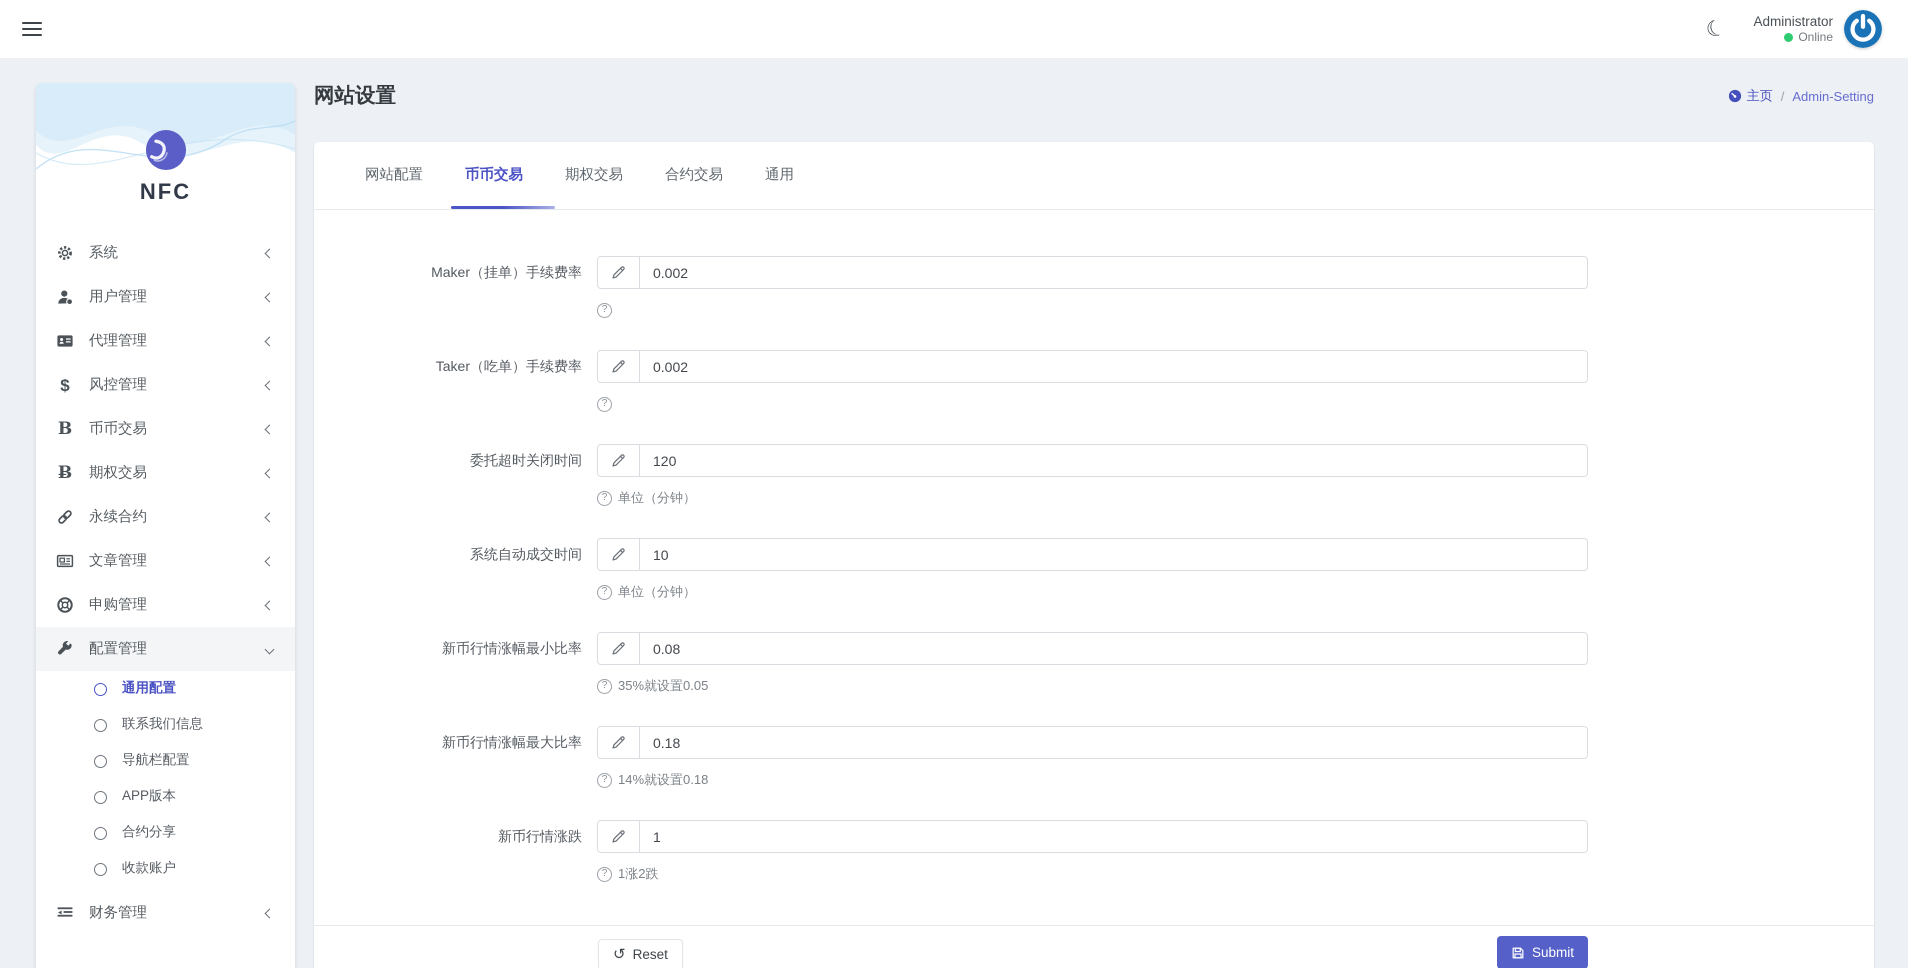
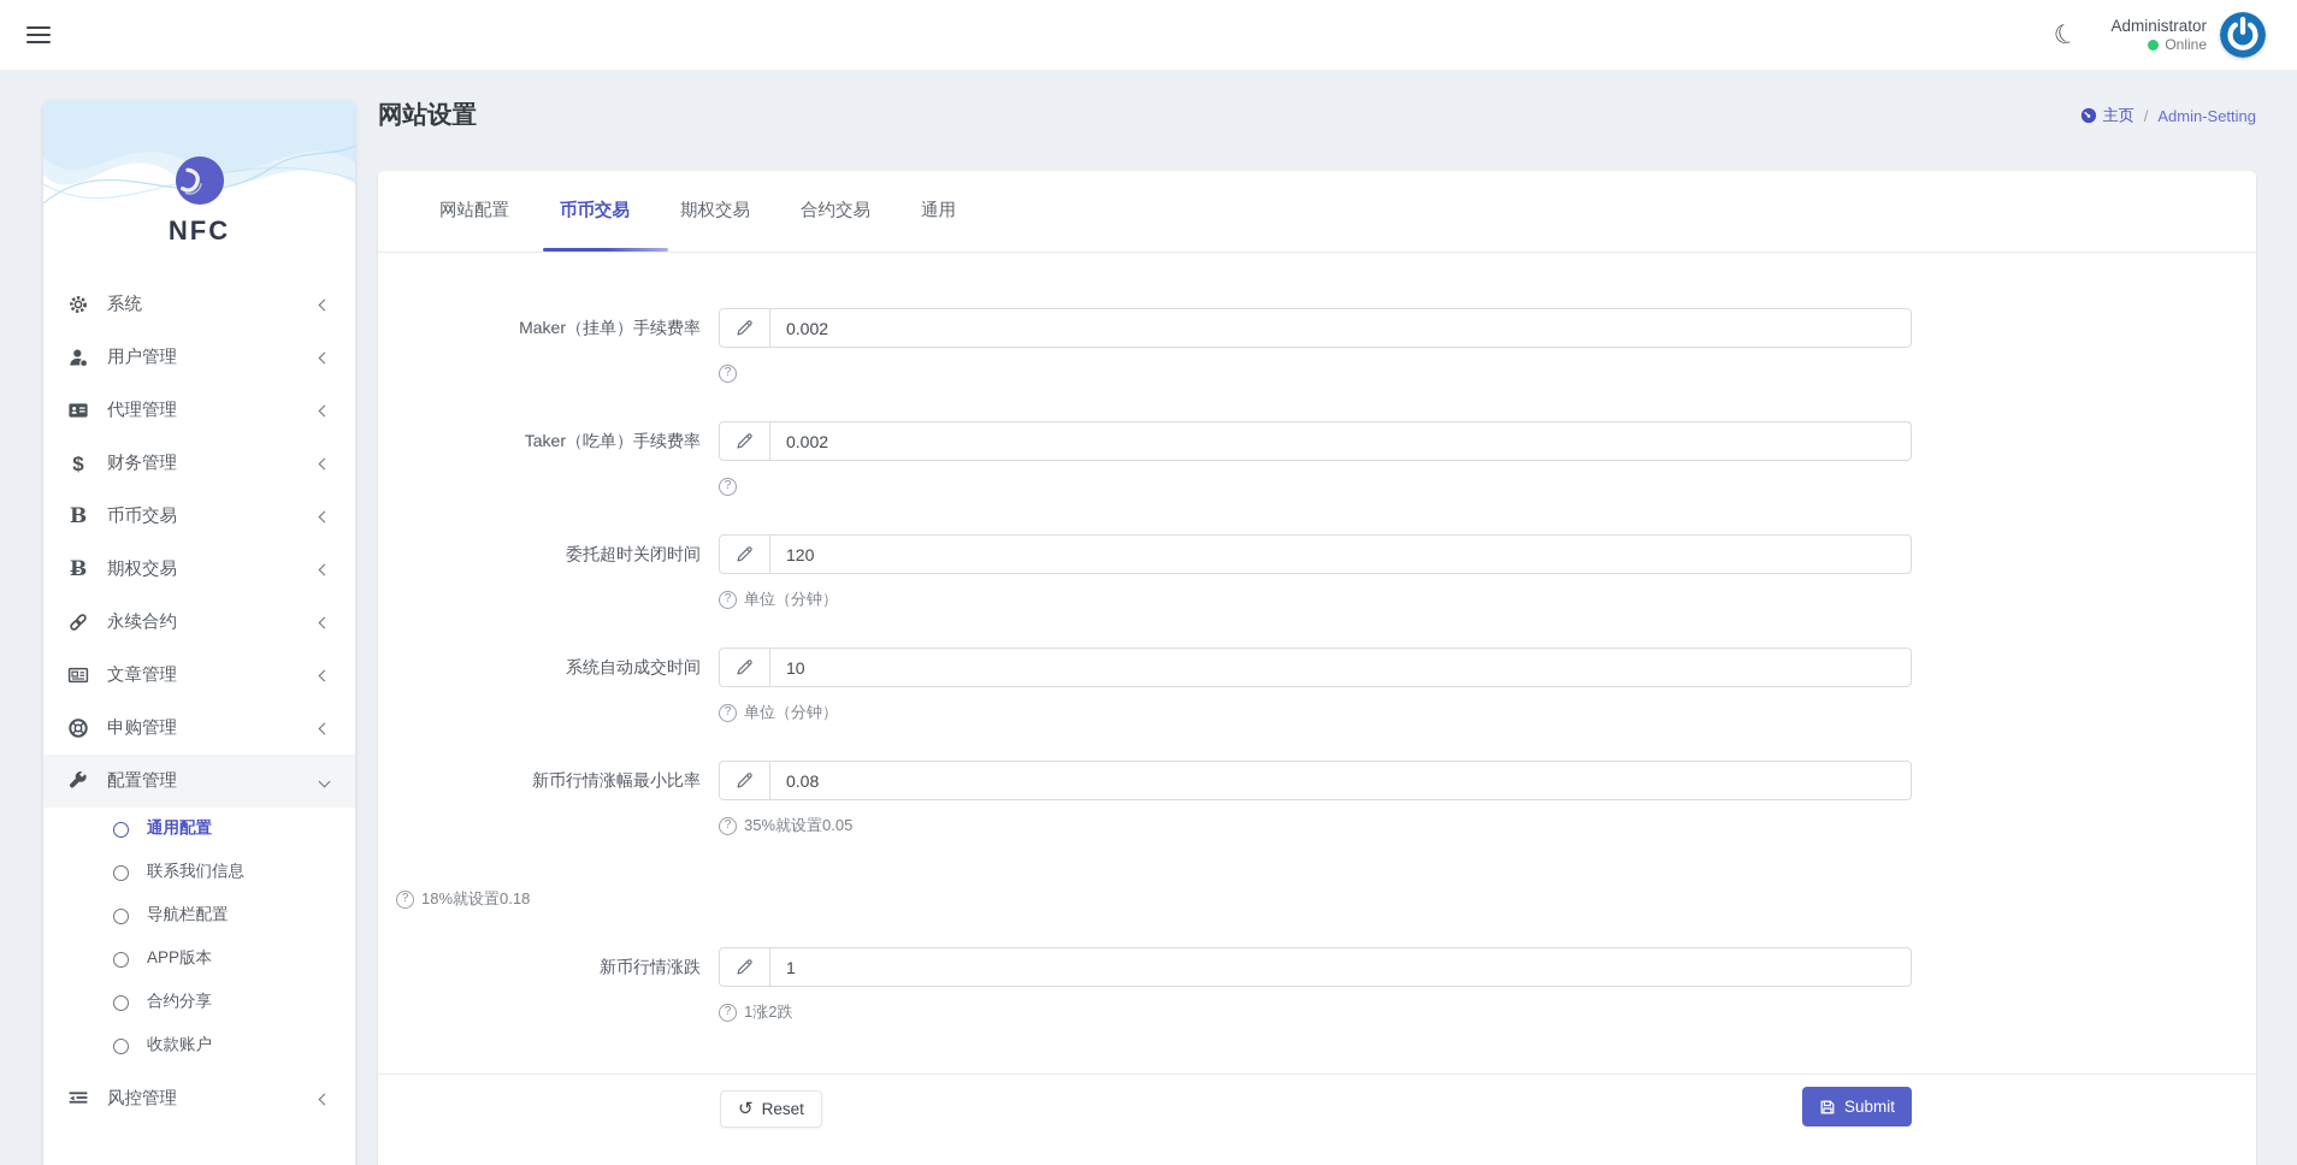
  Administrator
  Online
  NFC
  系统
  用户管理
  代理管理
  $
- 风控管理
+ 财务管理
  B
  币币交易
  Ƀ
  期权交易
  永续合约
  文章管理
  申购管理
  配置管理
  通用配置
  联系我们信息
  导航栏配置
  APP版本
  合约分享
  收款账户
- 财务管理
+ 风控管理
  网站设置
  主页
  /
  Admin-Setting
  网站配置
  币币交易
  期权交易
  合约交易
  通用
  Maker（挂单）手续费率
  0.002
  ?
  Taker（吃单）手续费率
  0.002
  ?
  委托超时关闭时间
  120
  ?
  单位（分钟）
  系统自动成交时间
  10
  ?
  单位（分钟）
  新币行情涨幅最小比率
  0.08
  ?
  35%就设置0.05
- 新币行情涨幅最大比率
- 0.18
  ?
- 14%就设置0.18
+ 18%就设置0.18
  新币行情涨跌
  1
  ?
  1涨2跌
  ↺
  Reset
  Submit
